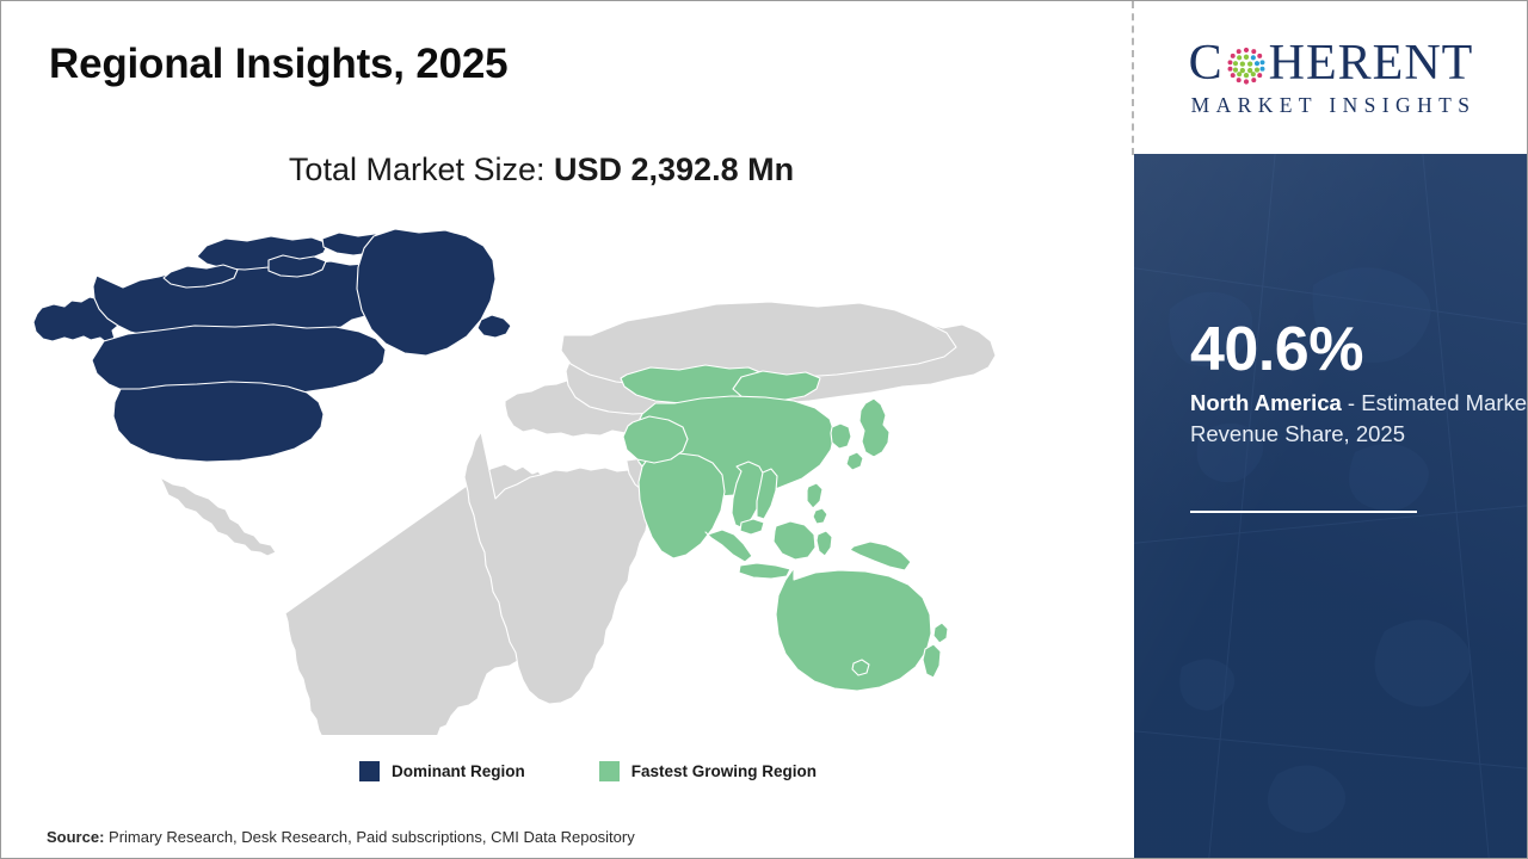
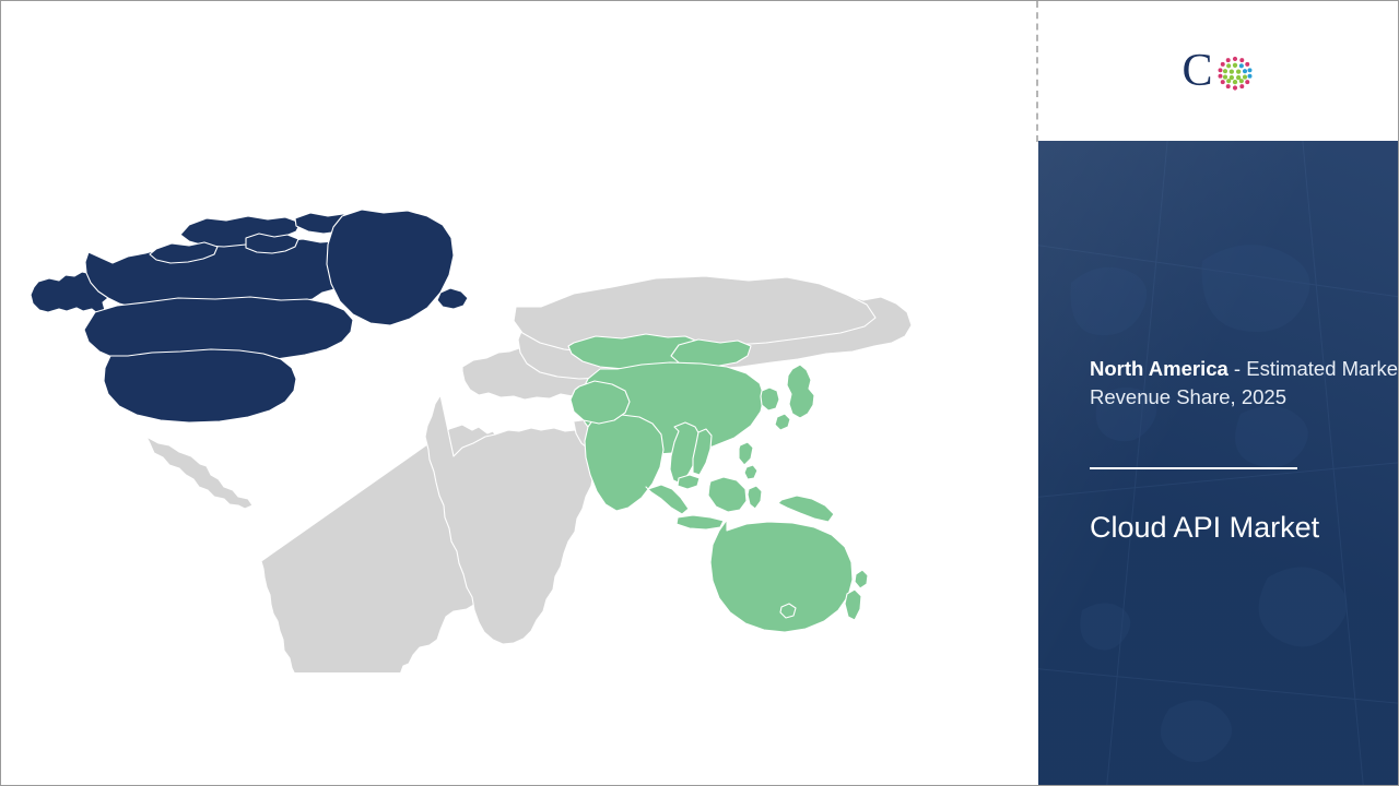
- Regional Insights, 2025
- Total Market Size: USD 2,392.8 Mn
- Dominant Region
- Fastest Growing Region
- Source: Primary Research, Desk Research, Paid subscriptions, CMI Data Repository
  C
- HERENT
- MARKET INSIGHTS
- 40.6%
  North America - Estimated Marke Revenue Share, 2025
+ Cloud API Market
